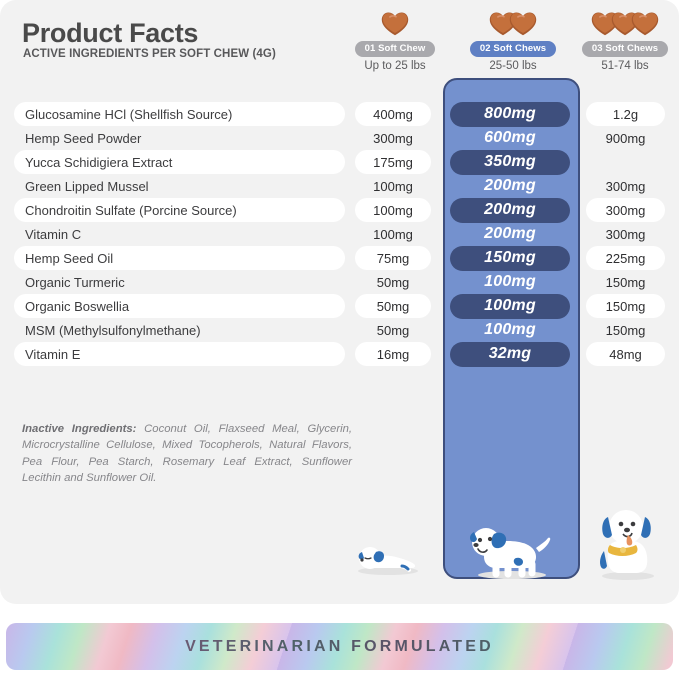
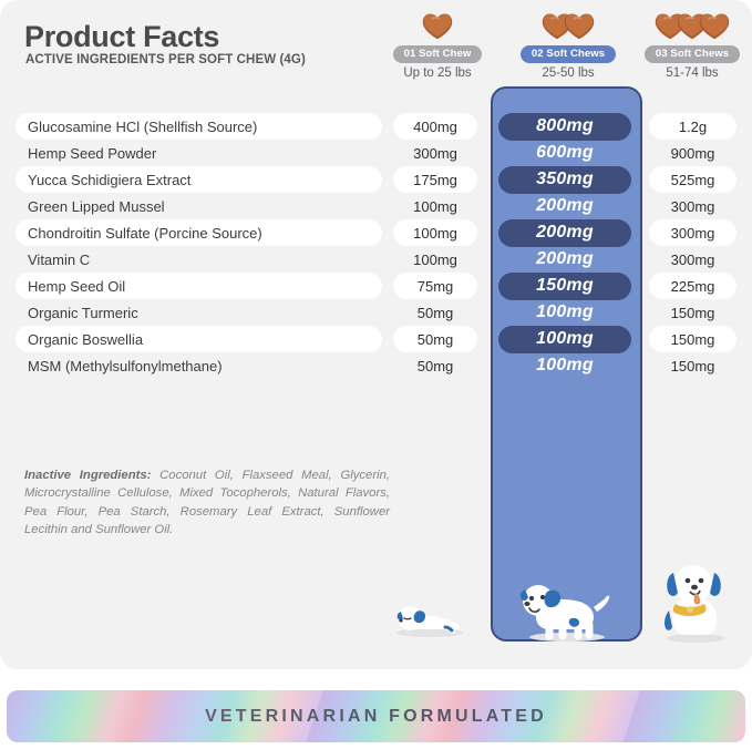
  Product Facts
  ACTIVE INGREDIENTS PER SOFT CHEW (4G)
  01 Soft Chew
  Up to 25 lbs
  02 Soft Chews
  25-50 lbs
  03 Soft Chews
  51-74 lbs
  Glucosamine HCl (Shellfish Source)
  400mg
  800mg
  1.2g
  Hemp Seed Powder
  300mg
  600mg
  900mg
  Yucca Schidigiera Extract
  175mg
  350mg
+ 525mg
  Green Lipped Mussel
  100mg
  200mg
  300mg
  Chondroitin Sulfate (Porcine Source)
  100mg
  200mg
  300mg
  Vitamin C
  100mg
  200mg
  300mg
  Hemp Seed Oil
  75mg
  150mg
  225mg
  Organic Turmeric
  50mg
  100mg
  150mg
  Organic Boswellia
  50mg
  100mg
  150mg
  MSM (Methylsulfonylmethane)
  50mg
  100mg
  150mg
- Vitamin E
- 16mg
- 32mg
- 48mg
  Inactive Ingredients: Coconut Oil, Flaxseed Meal, Glycerin, Microcrystalline Cellulose, Mixed Tocopherols, Natural Flavors, Pea Flour, Pea Starch, Rosemary Leaf Extract, Sunflower Lecithin and Sunflower Oil.
  VETERINARIAN FORMULATED
